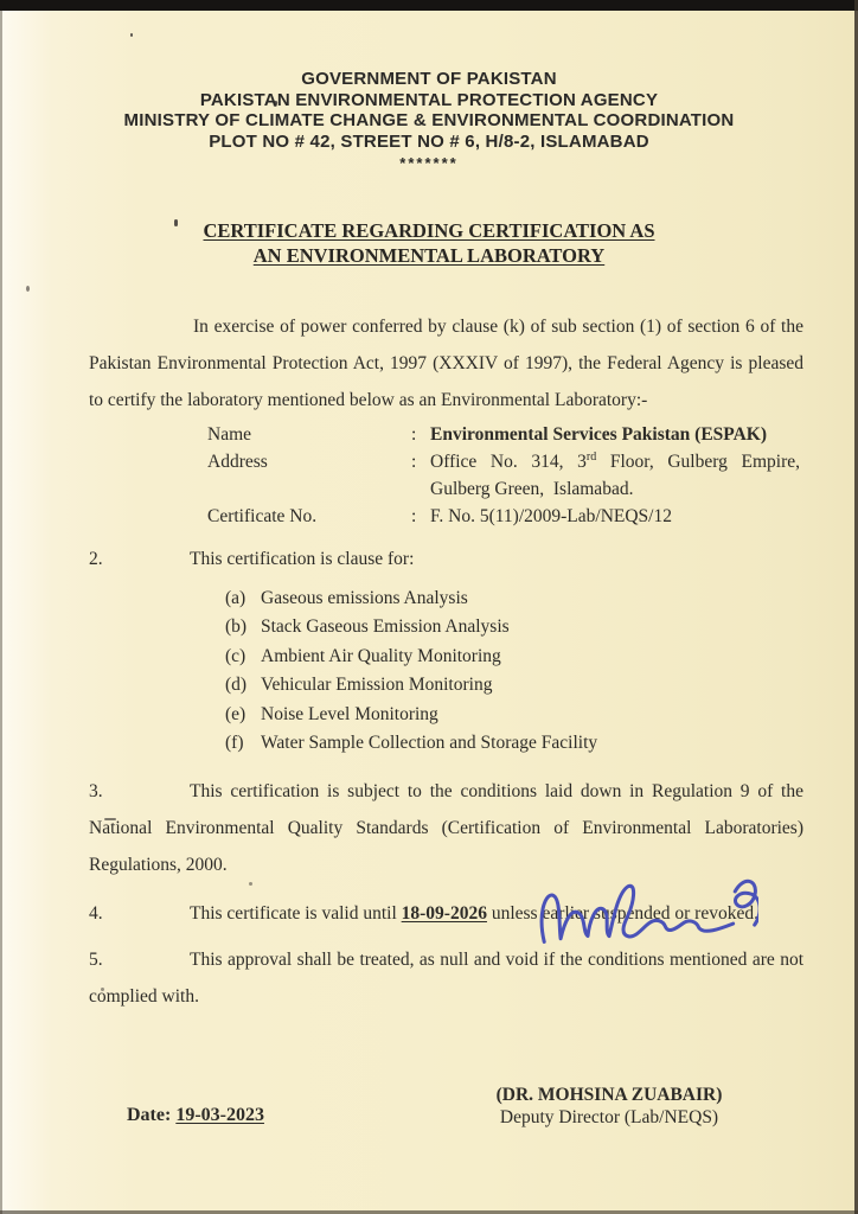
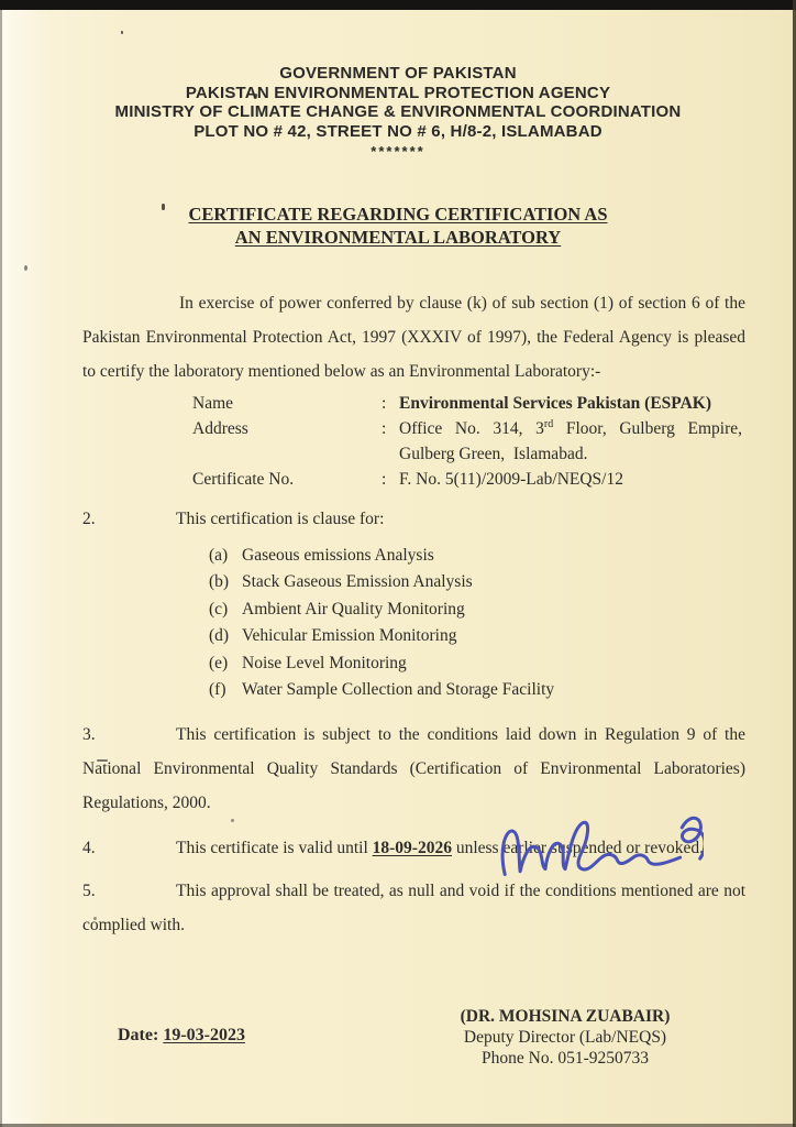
  GOVERNMENT OF PAKISTAN
  PAKISTAN ENVIRONMENTAL PROTECTION AGENCY
  MINISTRY OF CLIMATE CHANGE & ENVIRONMENTAL COORDINATION
  PLOT NO # 42, STREET NO # 6, H/8-2, ISLAMABAD
  *******
  CERTIFICATE REGARDING CERTIFICATION AS
  AN ENVIRONMENTAL LABORATORY
  In exercise of power conferred by clause (k) of sub section (1) of section 6 of the Pakistan Environmental Protection Act, 1997 (XXXIV of 1997), the Federal Agency is pleased to certify the laboratory mentioned below as an Environmental Laboratory:-
  Name
  :
  Environmental Services Pakistan (ESPAK)
  Address
  :
  Office No. 314, 3rd Floor, Gulberg Empire,
  Gulberg Green, Islamabad.
  Certificate No.
  :
  F. No. 5(11)/2009-Lab/NEQS/12
  2. This certification is clause for:
  (a)
  Gaseous emissions Analysis
  (b)
  Stack Gaseous Emission Analysis
  (c)
  Ambient Air Quality Monitoring
  (d)
  Vehicular Emission Monitoring
  (e)
  Noise Level Monitoring
  (f)
  Water Sample Collection and Storage Facility
  3. This certification is subject to the conditions laid down in Regulation 9 of the National Environmental Quality Standards (Certification of Environmental Laboratories) Regulations, 2000.
  4. This certificate is valid until 18-09-2026 unless earlr spnded or revoked.
  5. This approval shall be treated, as null and void if the conditions mentioned are not complied with.
  Date: 19-03-2023
  (DR. MOHSINA ZUABAIR)
  Deputy Director (Lab/NEQS)
+ Phone No. 051-9250733
